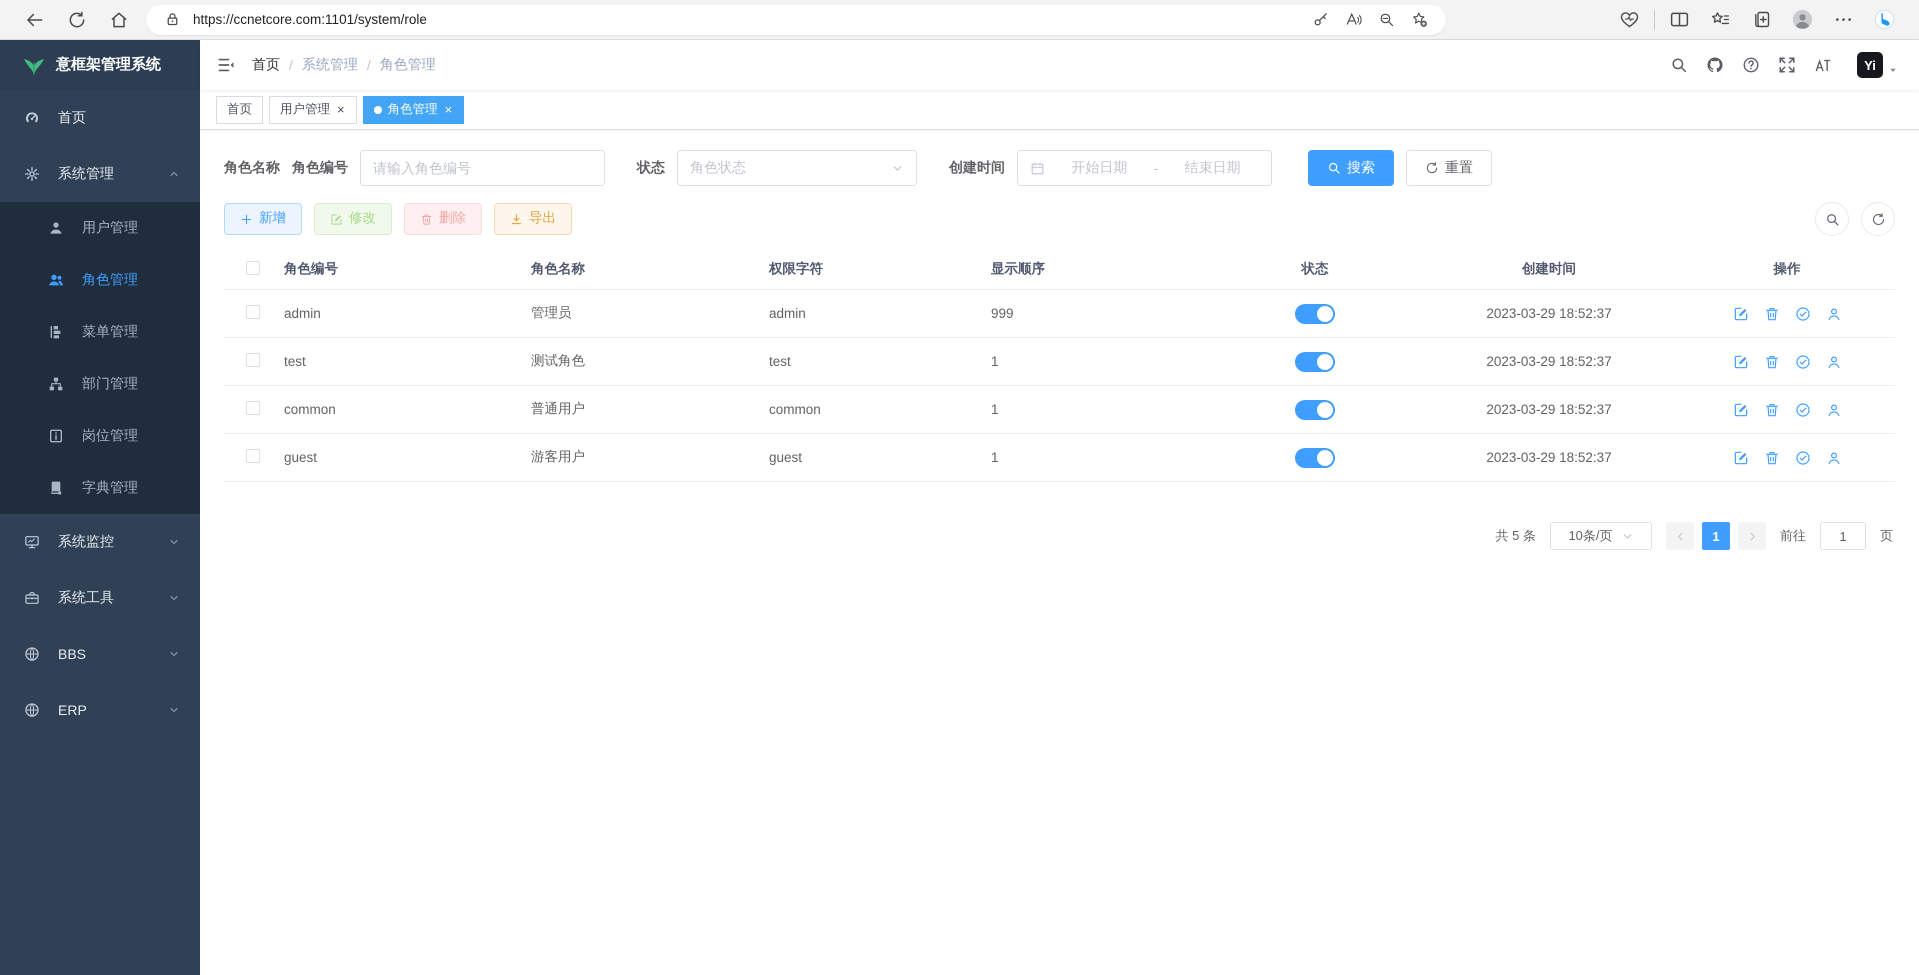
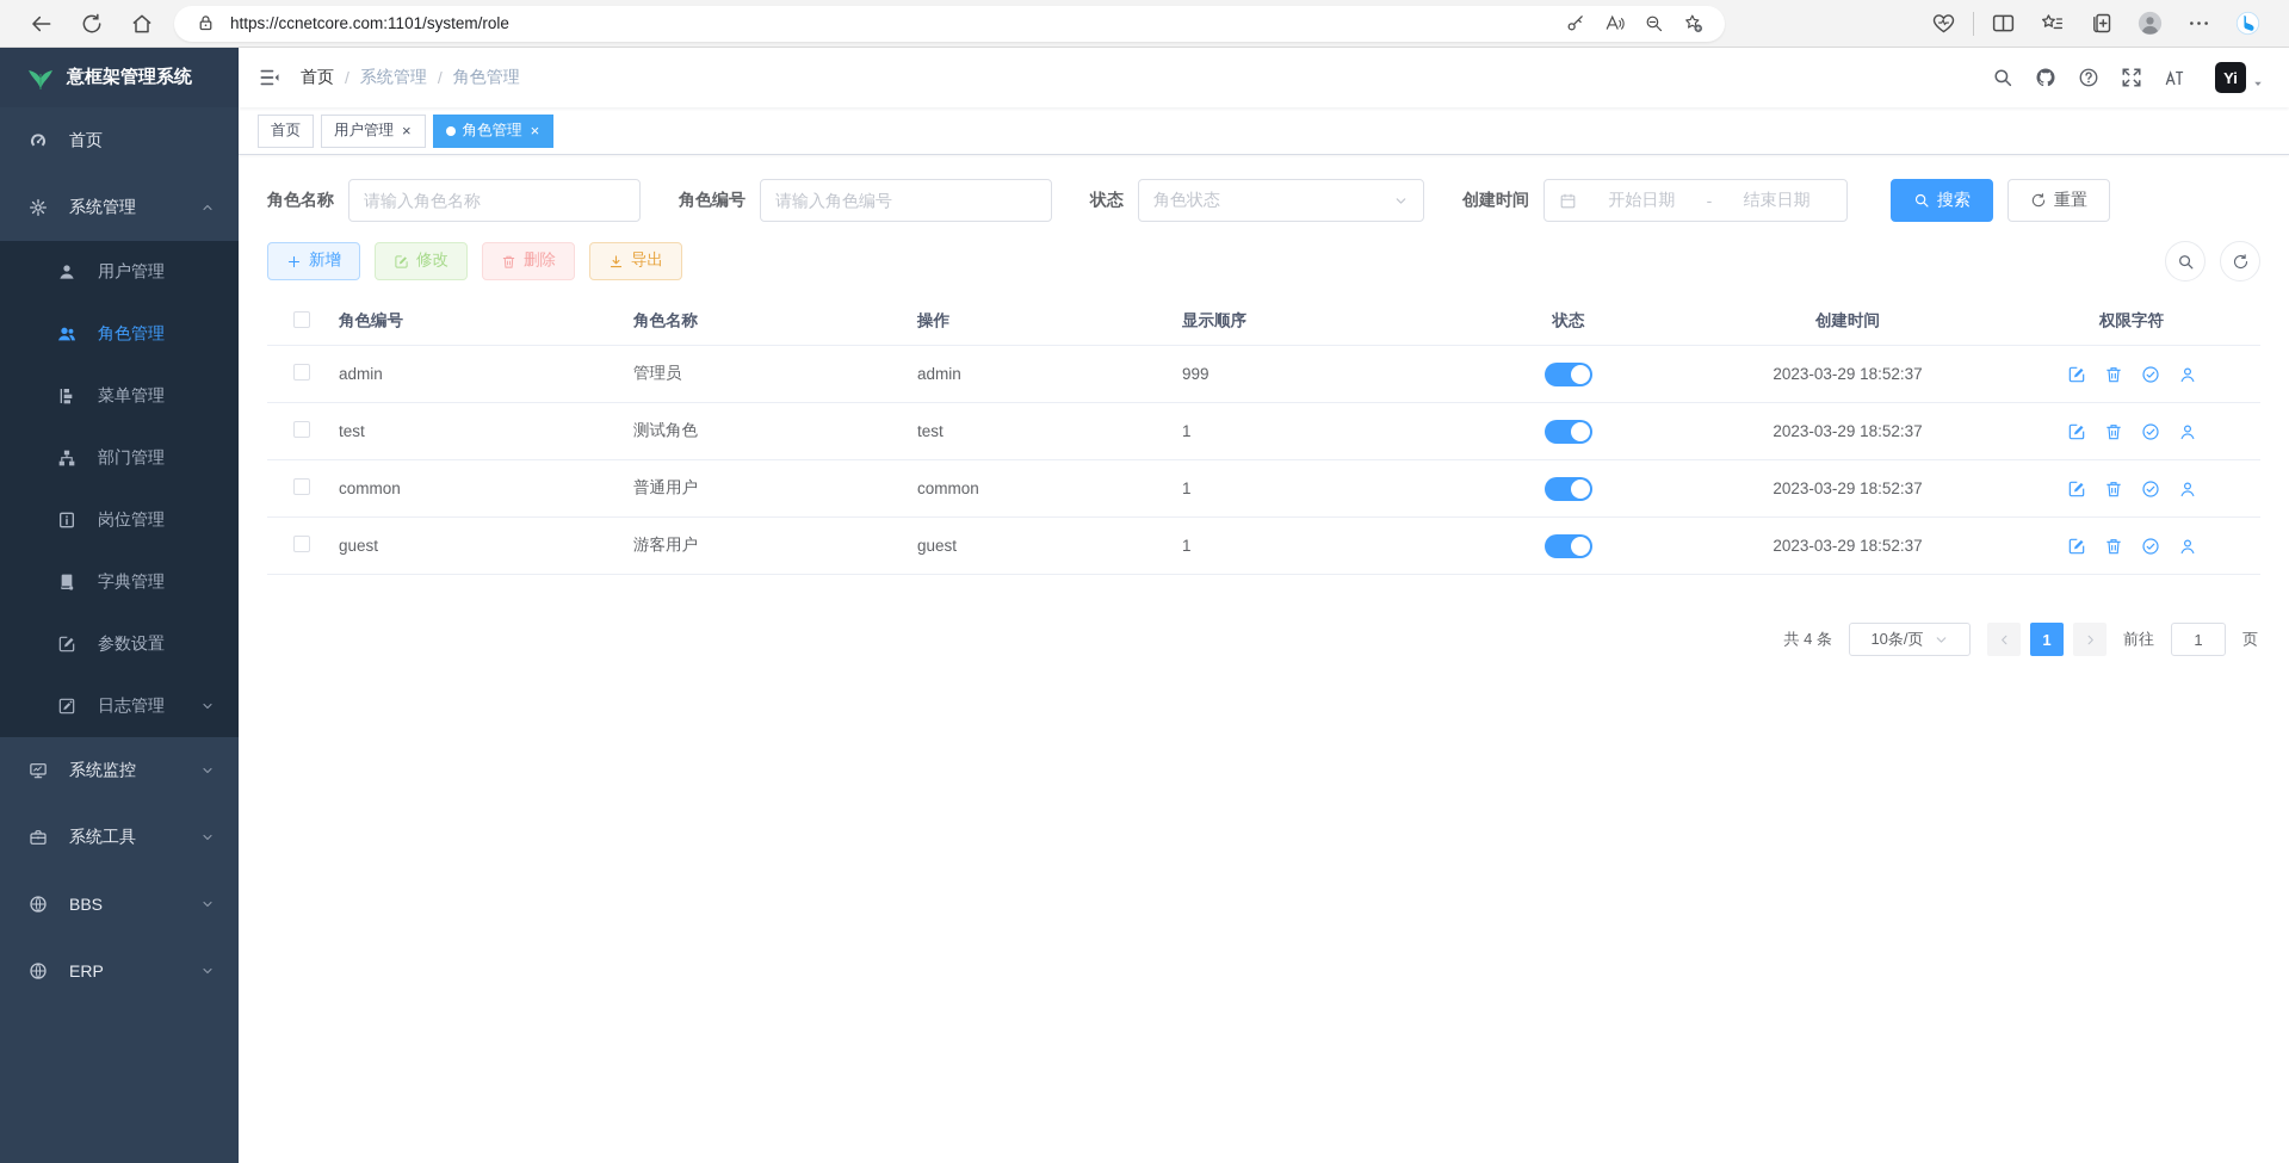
  https://ccnetcore.com:1101/system/role
  意框架管理系统
  首页
  系统管理
  用户管理
  角色管理
  菜单管理
  部门管理
  岗位管理
  字典管理
+ 参数设置
+ 日志管理
  系统监控
  系统工具
  BBS
  ERP
  首页
  /
  系统管理
  /
  角色管理
  Yi
  首页
  用户管理
  ×
  角色管理
  ×
  角色名称
+ 请输入角色名称
  角色编号
  请输入角色编号
  状态
  角色状态
  创建时间
  开始日期
  -
  结束日期
  搜索
  重置
  新增
  修改
  删除
  导出
  角色编号
  角色名称
- 权限字符
+ 操作
  显示顺序
  状态
  创建时间
- 操作
+ 权限字符
  admin
  管理员
  admin
  999
  2023-03-29 18:52:37
  test
  测试角色
  test
  1
  2023-03-29 18:52:37
  common
  普通用户
  common
  1
  2023-03-29 18:52:37
  guest
  游客用户
  guest
  1
  2023-03-29 18:52:37
- 共 5 条
+ 共 4 条
  10条/页
  1
  前往
  1
  页
